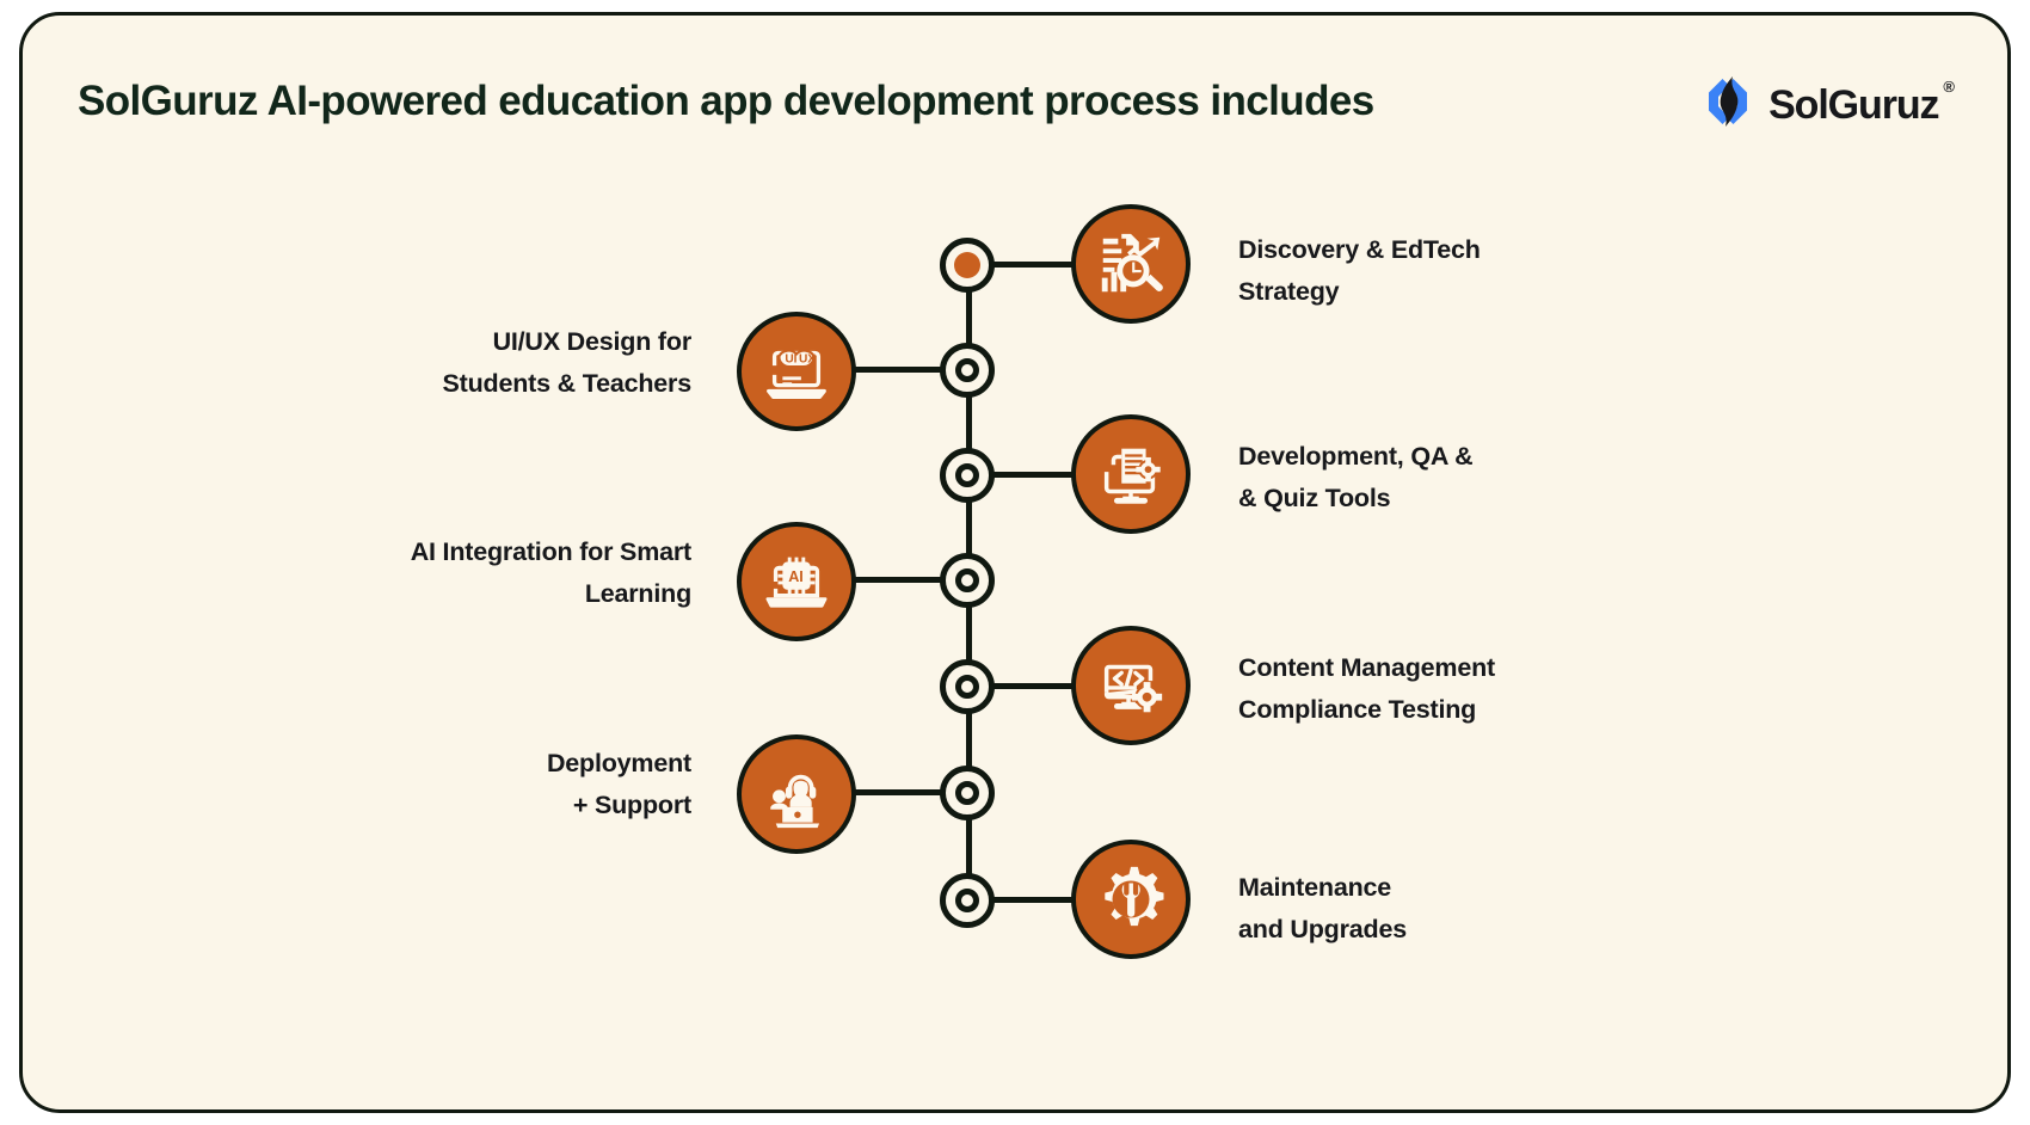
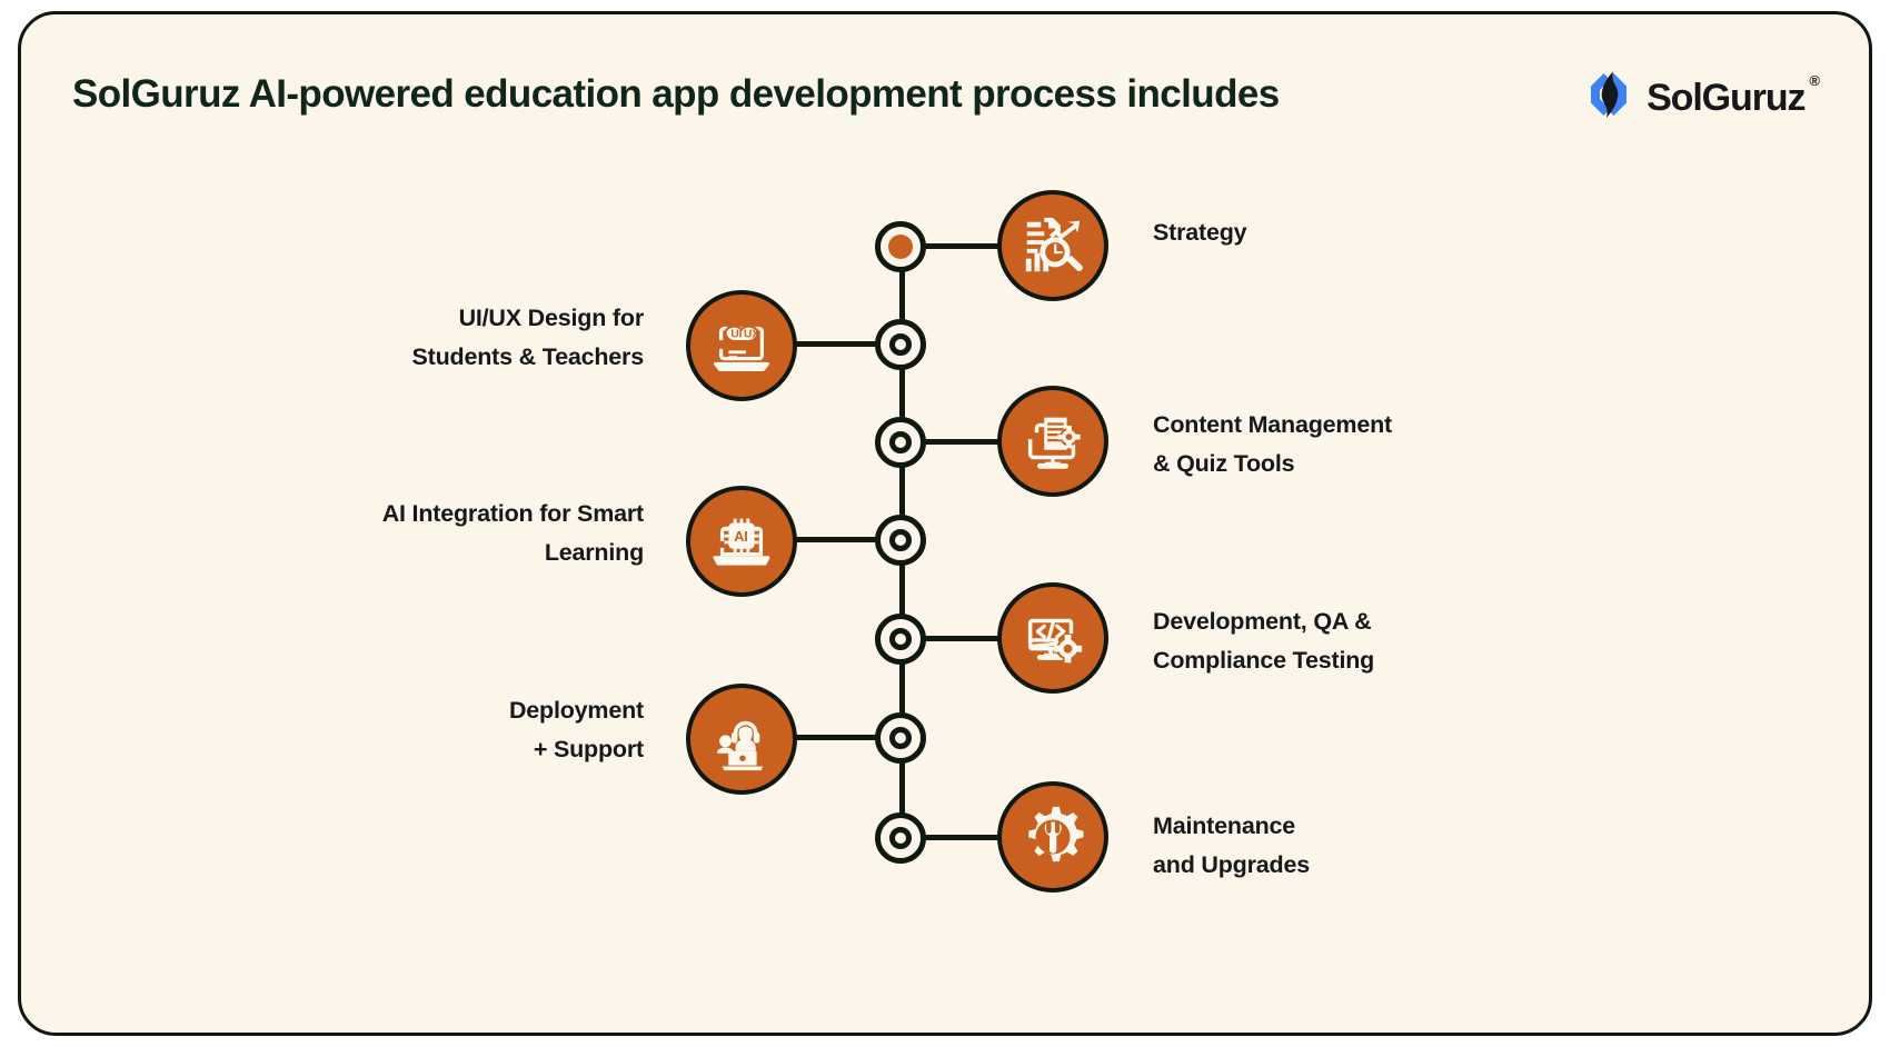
  SolGuruz AI-powered education app development process includes
  SolGuruz
  ®
- Discovery & EdTech
  Strategy
  UI
  UX
  UI/UX Design for
  Students & Teachers
- Development, QA &
+ Content Management
  & Quiz Tools
  AI
  AI Integration for Smart
  Learning
- Content Management
+ Development, QA &
  Compliance Testing
  Deployment
  + Support
  Maintenance
  and Upgrades
